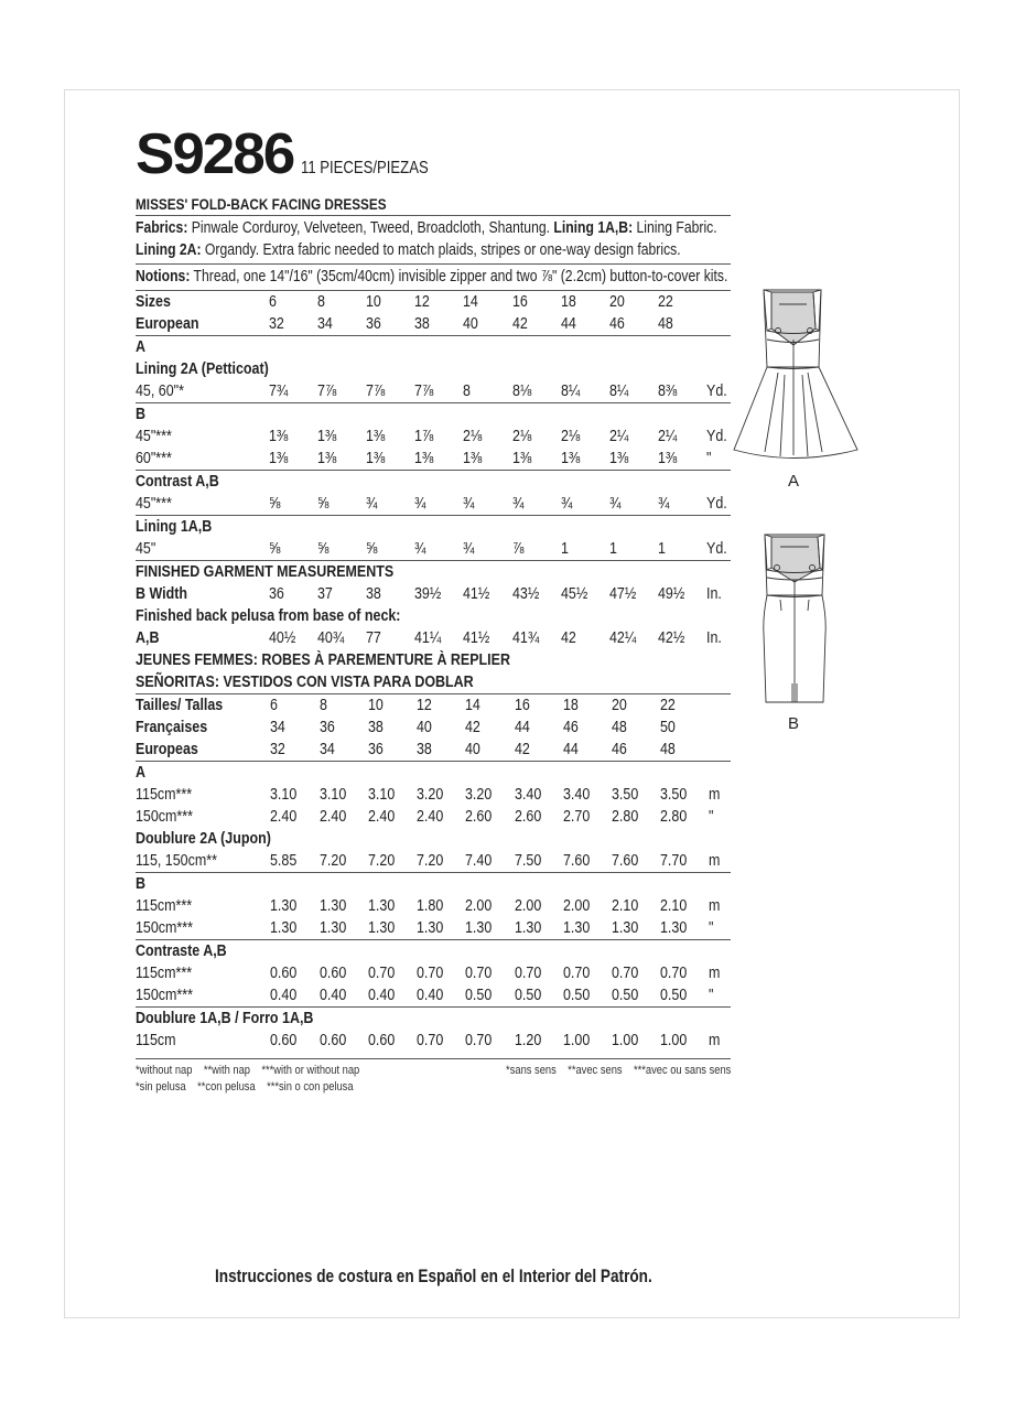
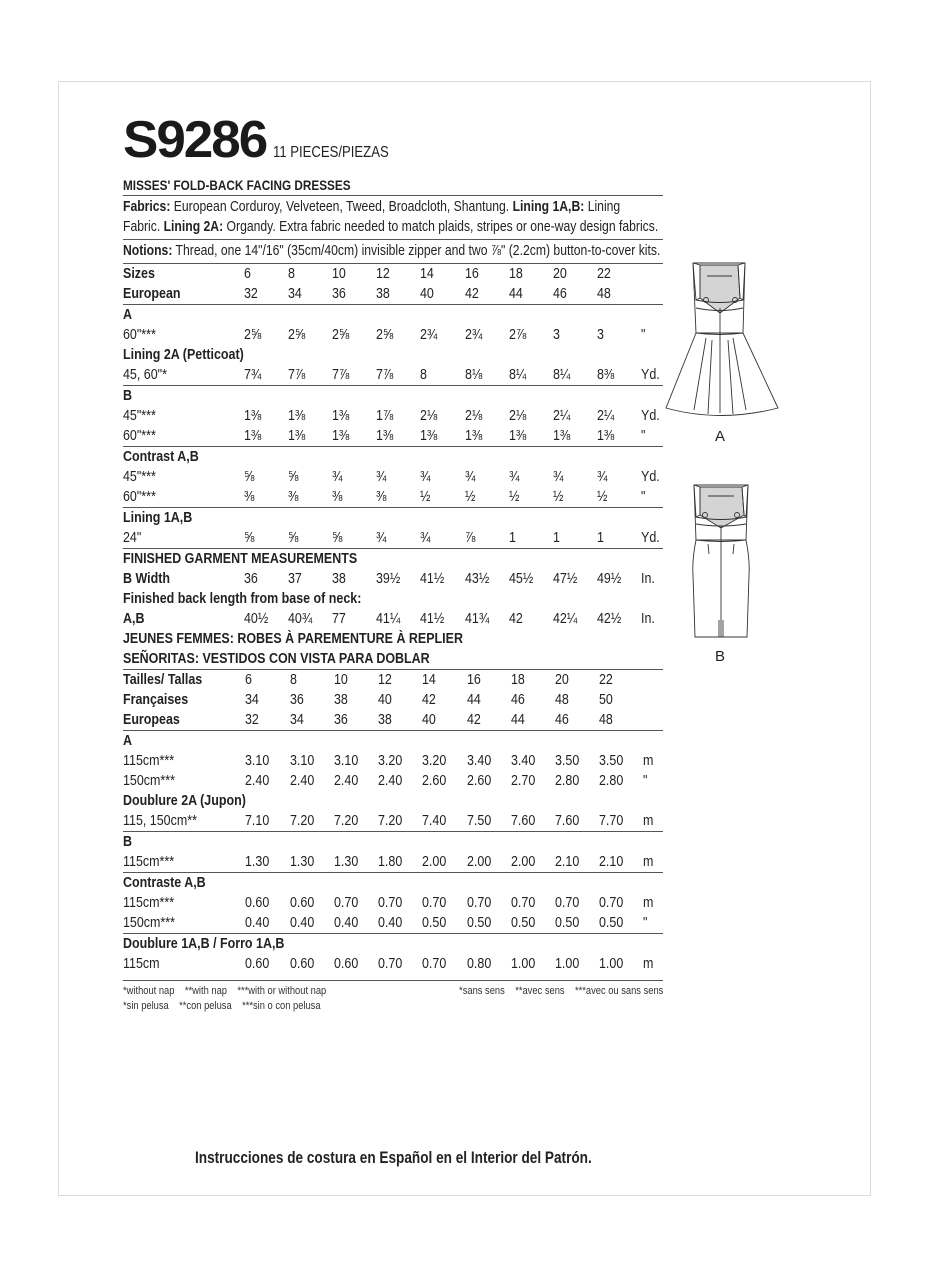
  S9286
  11 PIECES/PIEZAS
  MISSES' FOLD-BACK FACING DRESSES
- Fabrics: Pinwale Corduroy, Velveteen, Tweed, Broadcloth, Shantung. Lining 1A,B: Lining Fabric. Lining 2A: Organdy. Extra fabric needed to match plaids, stripes or one-way design fabrics.
+ Fabrics: European Corduroy, Velveteen, Tweed, Broadcloth, Shantung. Lining 1A,B: Lining Fabric. Lining 2A: Organdy. Extra fabric needed to match plaids, stripes or one-way design fabrics.
  Notions: Thread, one 14"/16" (35cm/40cm) invisible zipper and two ⅞" (2.2cm) button-to-cover kits.
  Sizes	6	8	10	12	14	16	18	20	22
  European	32	34	36	38	40	42	44	46	48
  A
+ 60"***	2⅝	2⅝	2⅝	2⅝	2¾	2¾	2⅞	3	3	"
  Lining 2A (Petticoat)
  45, 60"*	7¾	7⅞	7⅞	7⅞	8	8⅛	8¼	8¼	8⅜	Yd.
  B
  45"***	1⅜	1⅜	1⅜	1⅞	2⅛	2⅛	2⅛	2¼	2¼	Yd.
  60"***	1⅜	1⅜	1⅜	1⅜	1⅜	1⅜	1⅜	1⅜	1⅜	"
  Contrast A,B
  45"***	⅝	⅝	¾	¾	¾	¾	¾	¾	¾	Yd.
+ 60"***	⅜	⅜	⅜	⅜	½	½	½	½	½	"
  Lining 1A,B
- 45"	⅝	⅝	⅝	¾	¾	⅞	1	1	1	Yd.
+ 24"	⅝	⅝	⅝	¾	¾	⅞	1	1	1	Yd.
  FINISHED GARMENT MEASUREMENTS
  B Width	36	37	38	39½	41½	43½	45½	47½	49½	In.
- Finished back pelusa from base of neck:
+ Finished back length from base of neck:
  A,B	40½	40¾	77	41¼	41½	41¾	42	42¼	42½	In.
  JEUNES FEMMES: ROBES À PAREMENTURE À REPLIER
  SEÑORITAS: VESTIDOS CON VISTA PARA DOBLAR
  Tailles/ Tallas	6	8	10	12	14	16	18	20	22
  Françaises	34	36	38	40	42	44	46	48	50
  Europeas	32	34	36	38	40	42	44	46	48
  A
  115cm***	3.10	3.10	3.10	3.20	3.20	3.40	3.40	3.50	3.50	m
  150cm***	2.40	2.40	2.40	2.40	2.60	2.60	2.70	2.80	2.80	"
  Doublure 2A (Jupon)
- 115, 150cm**	5.85	7.20	7.20	7.20	7.40	7.50	7.60	7.60	7.70	m
+ 115, 150cm**	7.10	7.20	7.20	7.20	7.40	7.50	7.60	7.60	7.70	m
  B
  115cm***	1.30	1.30	1.30	1.80	2.00	2.00	2.00	2.10	2.10	m
- 150cm***	1.30	1.30	1.30	1.30	1.30	1.30	1.30	1.30	1.30	"
  Contraste A,B
  115cm***	0.60	0.60	0.70	0.70	0.70	0.70	0.70	0.70	0.70	m
  150cm***	0.40	0.40	0.40	0.40	0.50	0.50	0.50	0.50	0.50	"
  Doublure 1A,B / Forro 1A,B
- 115cm	0.60	0.60	0.60	0.70	0.70	1.20	1.00	1.00	1.00	m
+ 115cm	0.60	0.60	0.60	0.70	0.70	0.80	1.00	1.00	1.00	m
  *without nap **with nap ***with or without nap
  *sans sens **avec sens ***avec ou sans sens
  *sin pelusa **con pelusa ***sin o con pelusa
  Instrucciones de costura en Español en el Interior del Patrón.
  A
  B
